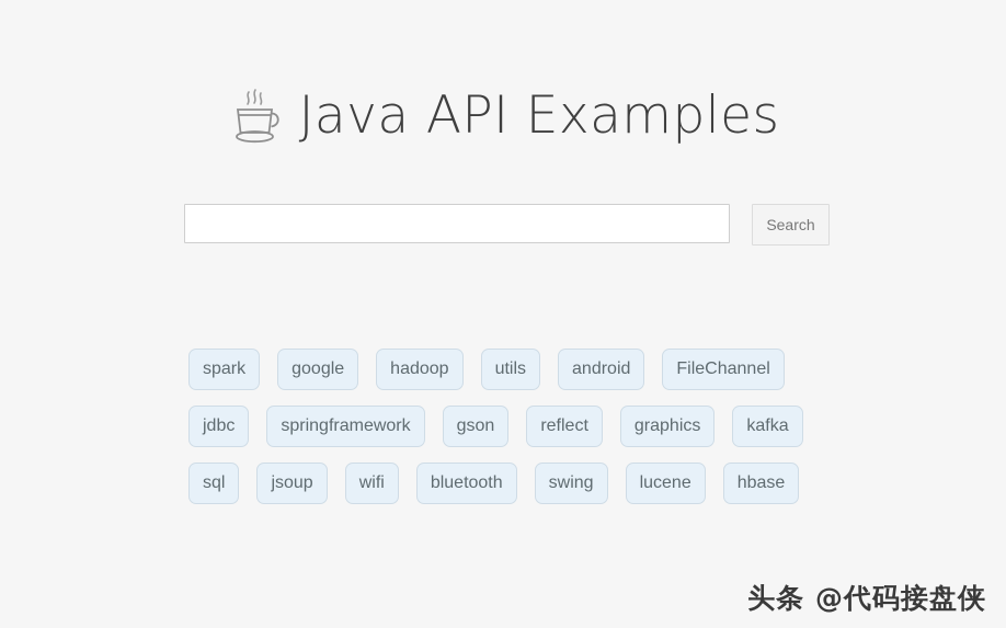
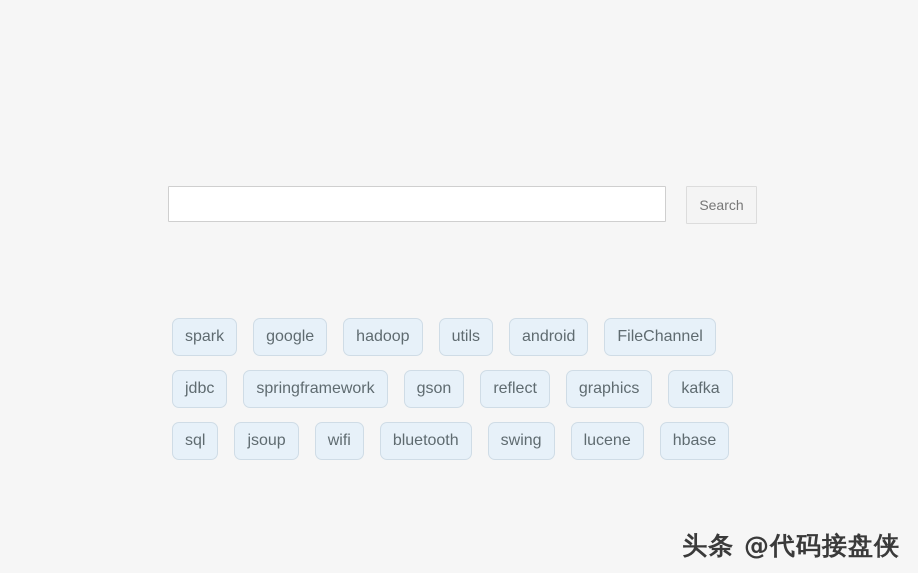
- Java API Examples
  Search
  spark
  google
  hadoop
  utils
  android
  FileChannel
  jdbc
  springframework
  gson
  reflect
  graphics
  kafka
  sql
  jsoup
  wifi
  bluetooth
  swing
  lucene
  hbase
  头条 @代码接盘侠
